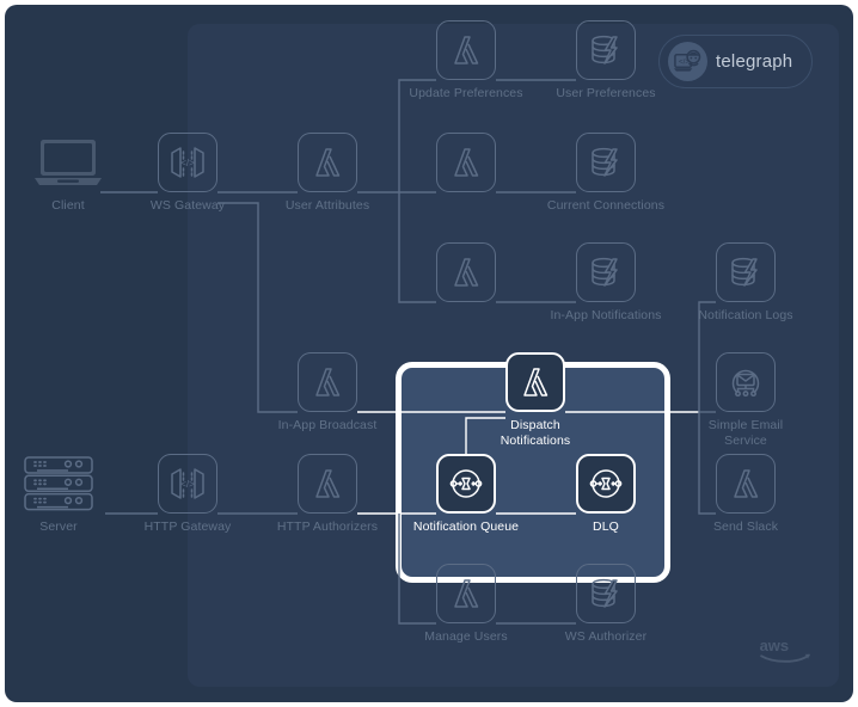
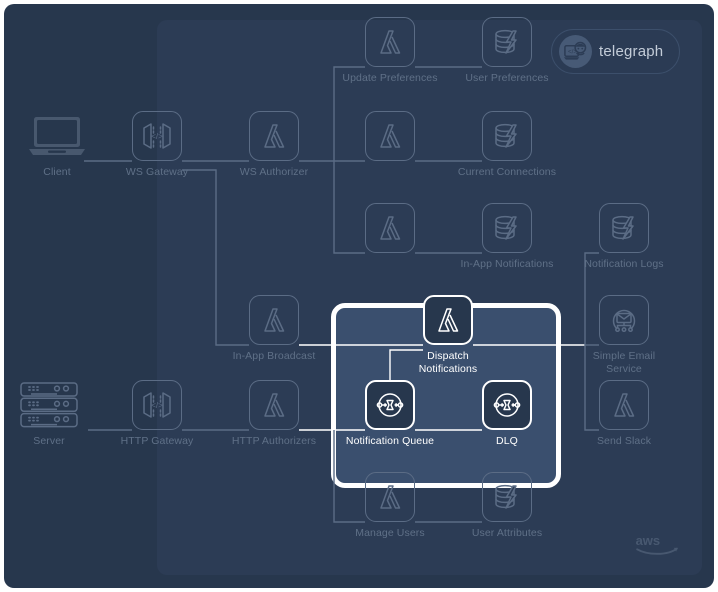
  aws
  telegraph
  Client
  </>
  WS Gateway
- User Attributes
+ WS Authorizer
  Update Preferences
  User Preferences
  Current Connections
  In-App Notifications
  Notification Logs
  In-App Broadcast
  Dispatch
  Notifications
  Simple Email
  Service
  Server
  </>
  HTTP Gateway
  HTTP Authorizers
  Notification Queue
  DLQ
  Send Slack
  Manage Users
- WS Authorizer
+ User Attributes
